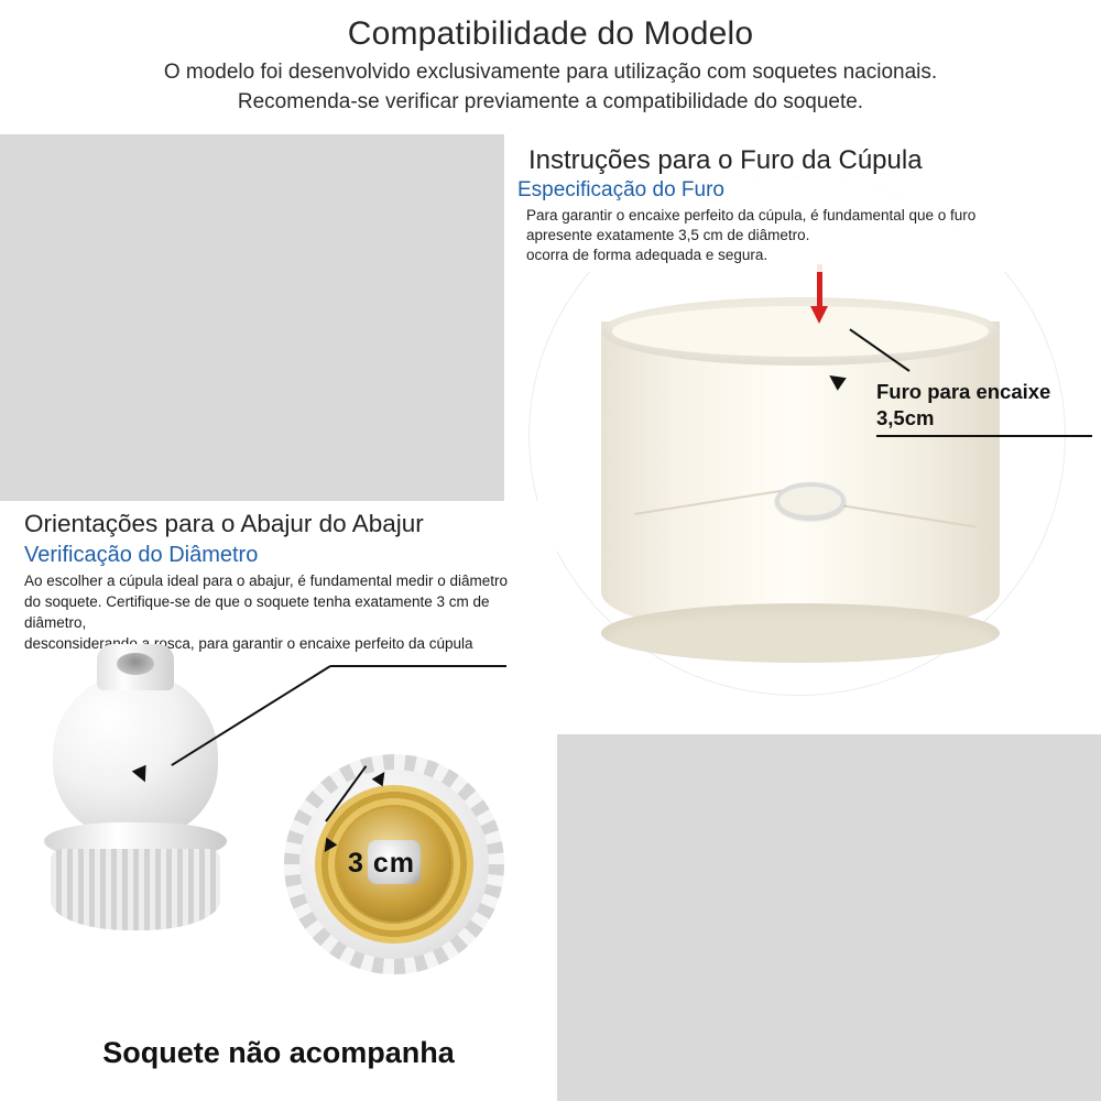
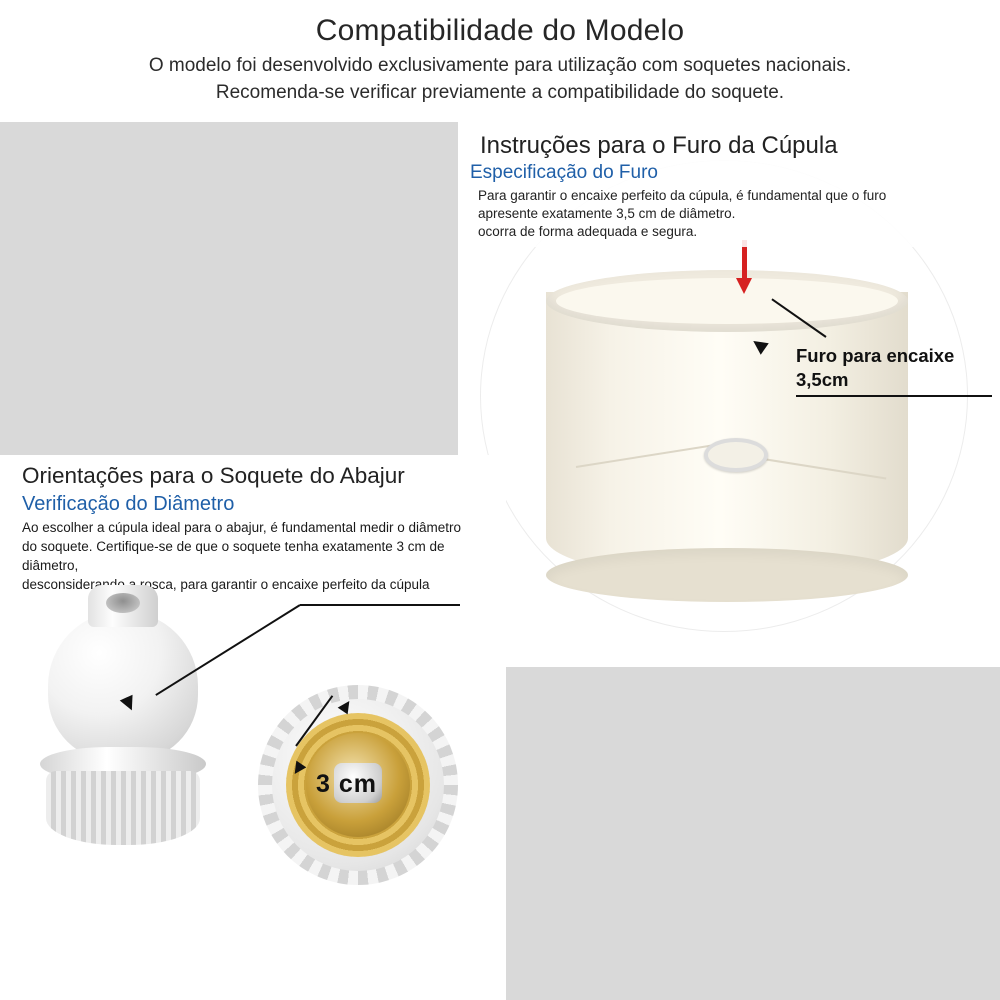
  Compatibilidade do Modelo
  O modelo foi desenvolvido exclusivamente para utilização com soquetes nacionais.
  Recomenda-se verificar previamente a compatibilidade do soquete.
  Instruções para o Furo da Cúpula
  Especificação do Furo
  Para garantir o encaixe perfeito da cúpula, é fundamental que o furo
  apresente exatamente 3,5 cm de diâmetro.
  ocorra de forma adequada e segura.
  Furo para encaixe
  3,5cm
- Orientações para o Abajur do Abajur
+ Orientações para o Soquete do Abajur
  Verificação do Diâmetro
  Ao escolher a cúpula ideal para o abajur, é fundamental medir o diâmetro
  do soquete. Certifique-se de que o soquete tenha exatamente 3 cm de diâmetro,
  desconsiderosca, para garantir o encaixe perfeito da cúpula
- Soquete não acompanha
  3 cm
